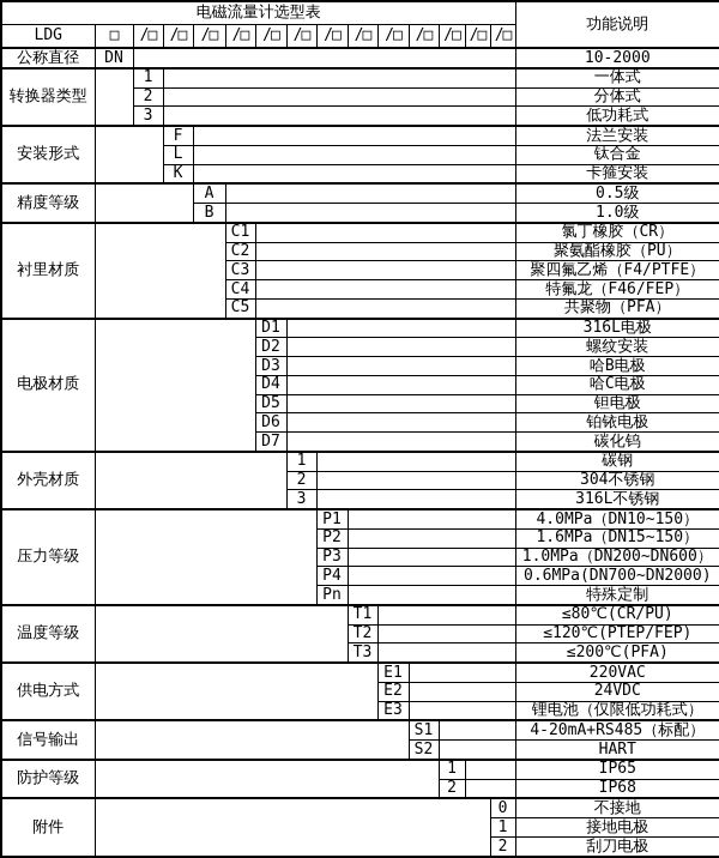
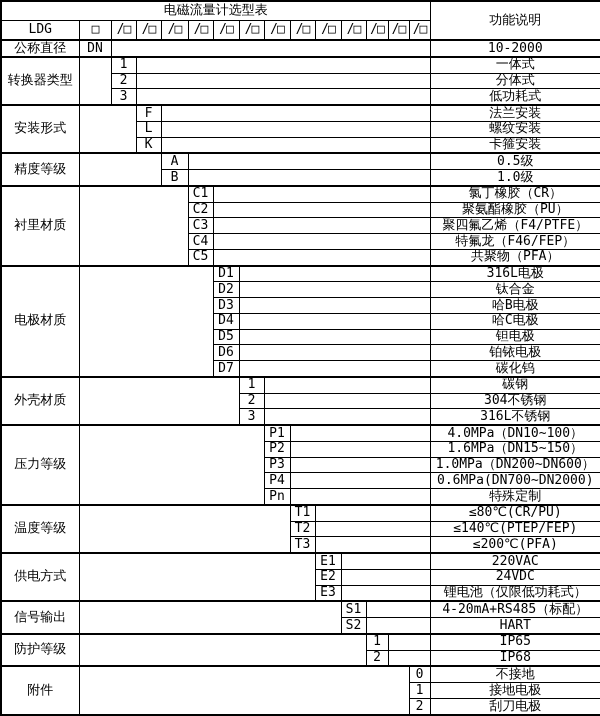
  电磁流量计选型表	功能说明
  LDG	□	/□	/□	/□	/□	/□	/□	/□	/□	/□	/□	/□	/□	/□
  公称直径	DN		10-2000
  转换器类型		1		一体式
  2		分体式
  3		低功耗式
  安装形式		F		法兰安装
- L		钛合金
+ L		螺纹安装
  K		卡箍安装
  精度等级		A		0.5级
  B		1.0级
  衬里材质		C1		氯丁橡胶（CR）
  C2		聚氨酯橡胶（PU）
  C3		聚四氟乙烯（F4/PTFE）
  C4		特氟龙（F46/FEP）
  C5		共聚物（PFA）
  电极材质		D1		316L电极
- D2		螺纹安装
+ D2		钛合金
  D3		哈B电极
  D4		哈C电极
  D5		钽电极
  D6		铂铱电极
  D7		碳化钨
  外壳材质		1		碳钢
  2		304不锈钢
  3		316L不锈钢
- 压力等级		P1		4.0MPa（DN10~150）
+ 压力等级		P1		4.0MPa（DN10~100）
  P2		1.6MPa（DN15~150）
  P3		1.0MPa（DN200~DN600）
  P4		0.6MPa(DN700~DN2000)
  Pn		特殊定制
  温度等级		T1		≤80℃(CR/PU)
- T2		≤120℃(PTEP/FEP)
+ T2		≤140℃(PTEP/FEP)
  T3		≤200℃(PFA)
  供电方式		E1		220VAC
  E2		24VDC
  E3		锂电池（仅限低功耗式）
  信号输出		S1		4-20mA+RS485（标配）
  S2		HART
  防护等级		1		IP65
  2		IP68
  附件		0	不接地
  1	接地电极
  2	刮刀电极
